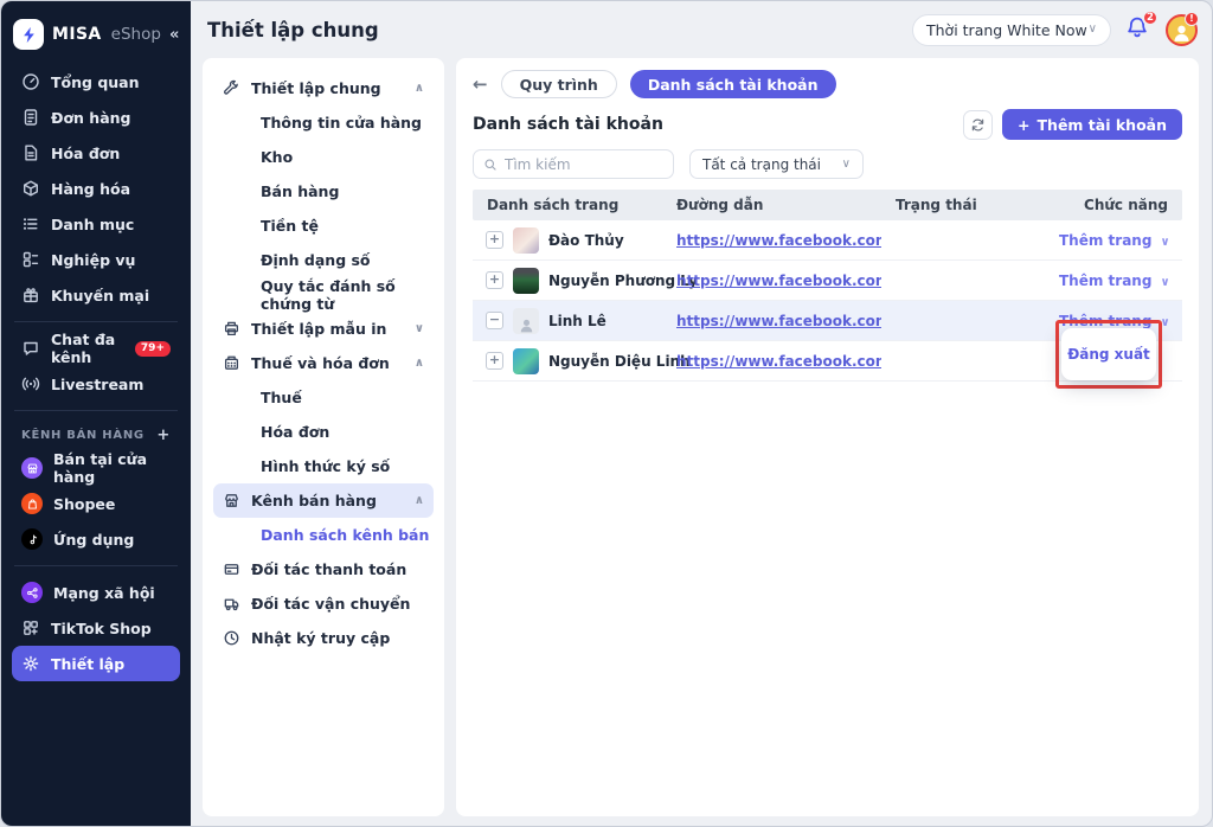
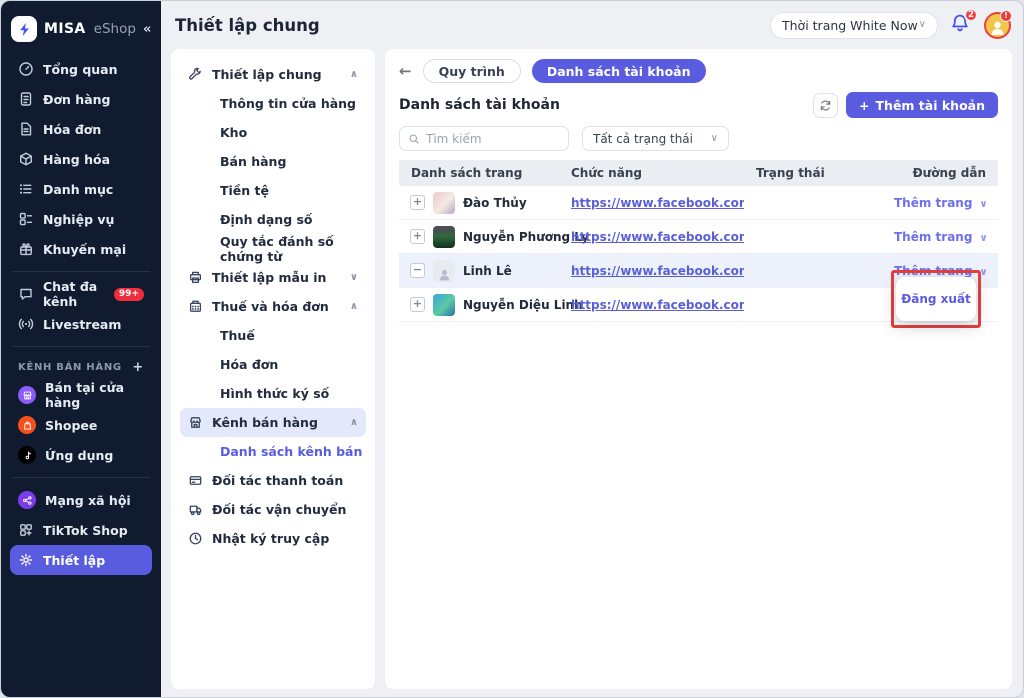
  MISA
  eShop
  «
  Tổng quan
  Đơn hàng
  Hóa đơn
  Hàng hóa
  Danh mục
  Nghiệp vụ
  Khuyến mại
  Chat đa kênh
- 79+
+ 99+
  Livestream
  KÊNH BÁN HÀNG
  +
  Bán tại cửa hàng
  Shopee
  Ứng dụng
  Mạng xã hội
  TikTok Shop
  Thiết lập
  Thiết lập chung
  Thời trang White Now
  ∨
  2
  !
  Thiết lập chung
  ∧
  Thông tin cửa hàng
  Kho
  Bán hàng
  Tiền tệ
  Định dạng số
  Quy tắc đánh số chứng từ
  Thiết lập mẫu in
  ∨
  Thuế và hóa đơn
  ∧
  Thuế
  Hóa đơn
  Hình thức ký số
  Kênh bán hàng
  ∧
  Danh sách kênh bán
  Đối tác thanh toán
  Đối tác vận chuyển
  Nhật ký truy cập
  ←
  Quy trình
  Danh sách tài khoản
  Danh sách tài khoản
  +
  Thêm tài khoản
  Tìm kiếm
  Tất cả trạng thái
  ∨
  Danh sách trang
- Đường dẫn
+ Chức năng
  Trạng thái
- Chức năng
+ Đường dẫn
  +
  Đào Thủy
  https://www.facebook.co
  Thêm trang ∨
  +
  Nguyễn Phương Ly
  https://www.facebook.co
  Thêm trang ∨
  −
  Linh Lê
  https://www.facebook.co
  Thêm trang ∨
  +
  Nguyễn Diệu Linh
  https://www.facebook.co
  Đăng xuất
